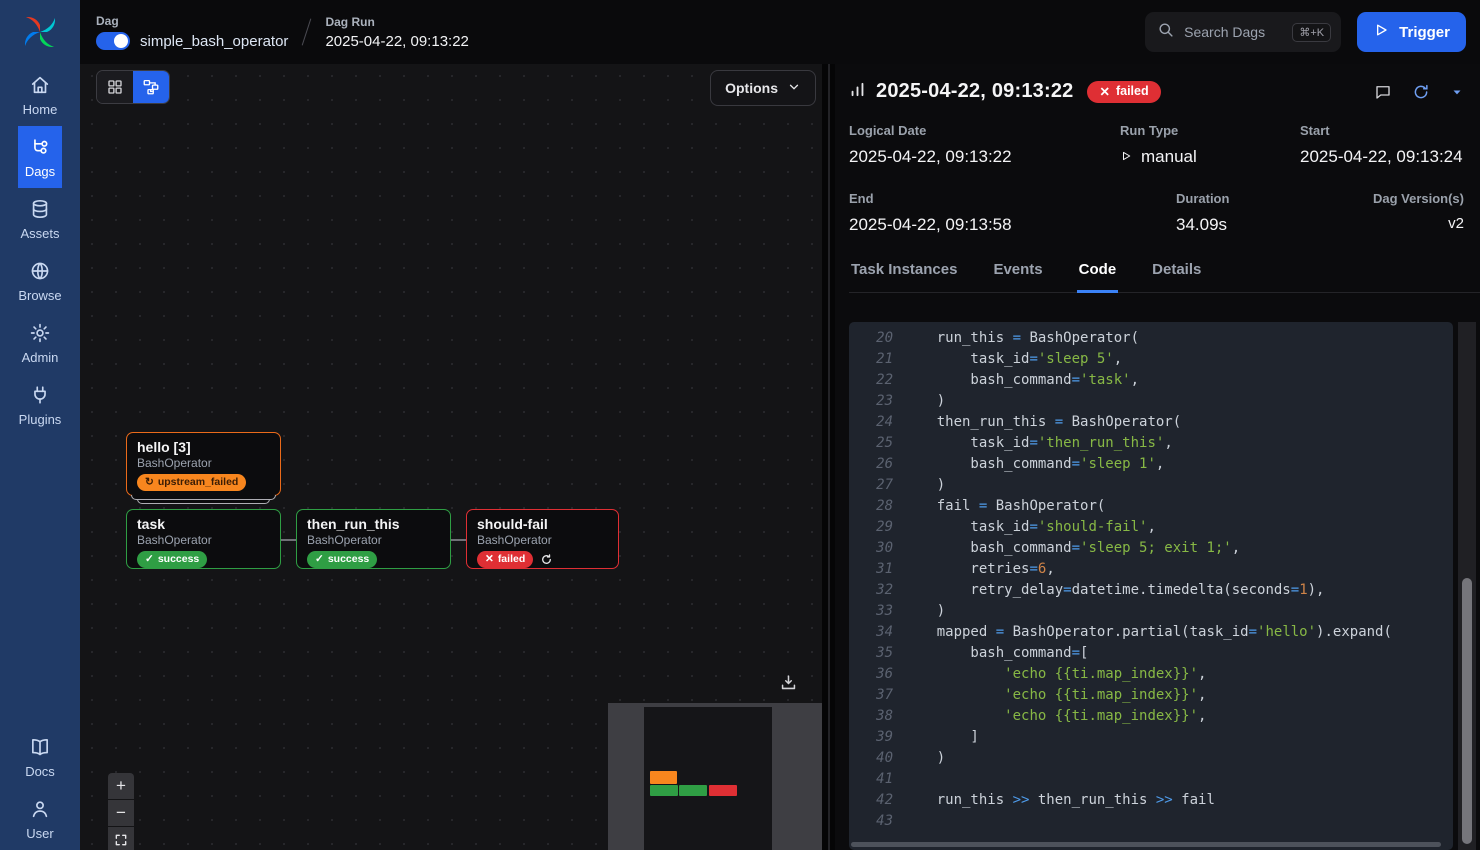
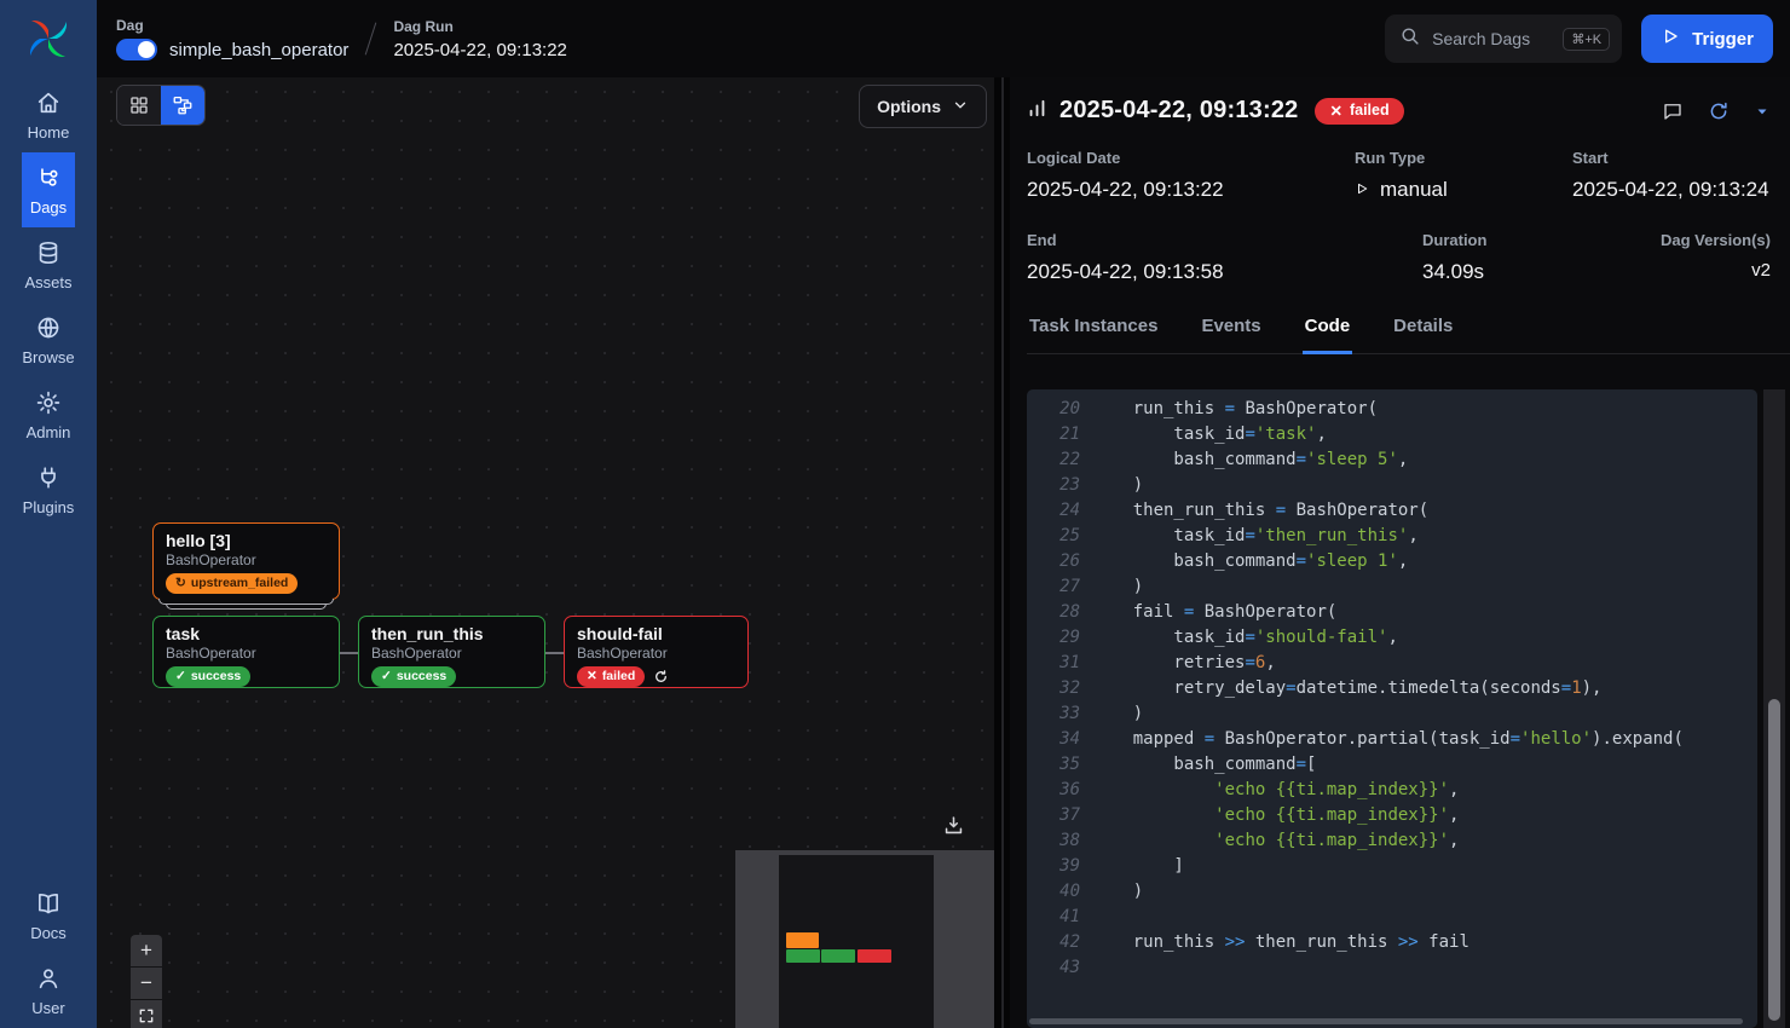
  Home
  Dags
  Assets
  Browse
  Admin
  Plugins
  Docs
  User
  Dag
  simple_bash_operator
  Dag Run
  2025-04-22, 09:13:22
  Search Dags
  ⌘+K
  Trigger
  Options
  hello [3]
  BashOperator
  ↻
  upstream_failed
  task
  BashOperator
  ✓
  success
  then_run_this
  BashOperator
  ✓
  success
  should-fail
  BashOperator
  ✕
  failed
  +
  −
  2025-04-22, 09:13:22
  ✕
  failed
  Logical Date
  2025-04-22, 09:13:22
  Run Type
  manual
  Start
  2025-04-22, 09:13:24
  End
  2025-04-22, 09:13:58
  Duration
  34.09s
  Dag Version(s)
  v2
  Task Instances
  Events
  Code
  Details
  20
  run_this = BashOperator(
  21
- task_id='sleep 5',
+ task_id='task',
  22
- bash_command='task',
+ bash_command='sleep 5',
  23
  )
  24
  then_run_this = BashOperator(
  25
  task_id='then_run_this',
  26
  bash_command='sleep 1',
  27
  )
  28
  fail = BashOperator(
  29
  task_id='should-fail',
- 30
- bash_command='sleep 5; exit 1;',
  31
  retries=6,
  32
  retry_delay=datetime.timedelta(seconds=1),
  33
  )
  34
  mapped = BashOperator.partial(task_id='hello').expand(
  35
  bash_command=[
  36
  'echo {{ti.map_index}}',
  37
  'echo {{ti.map_index}}',
  38
  'echo {{ti.map_index}}',
  39
  ]
  40
  )
  41
  42
  run_this >> then_run_this >> fail
  43
